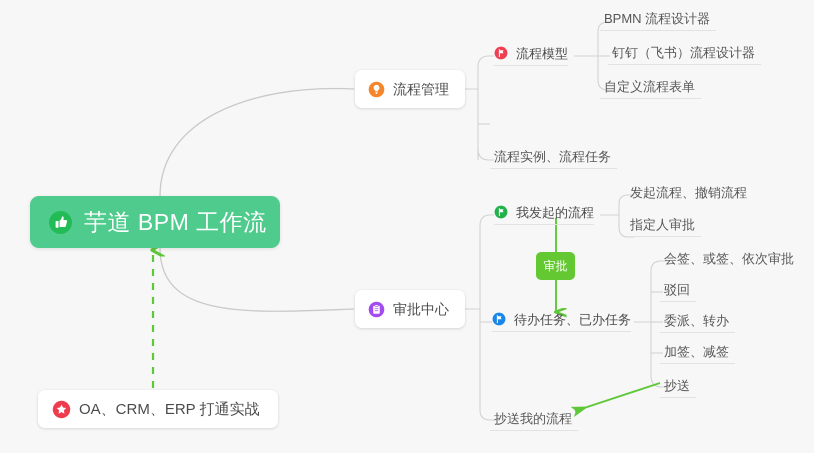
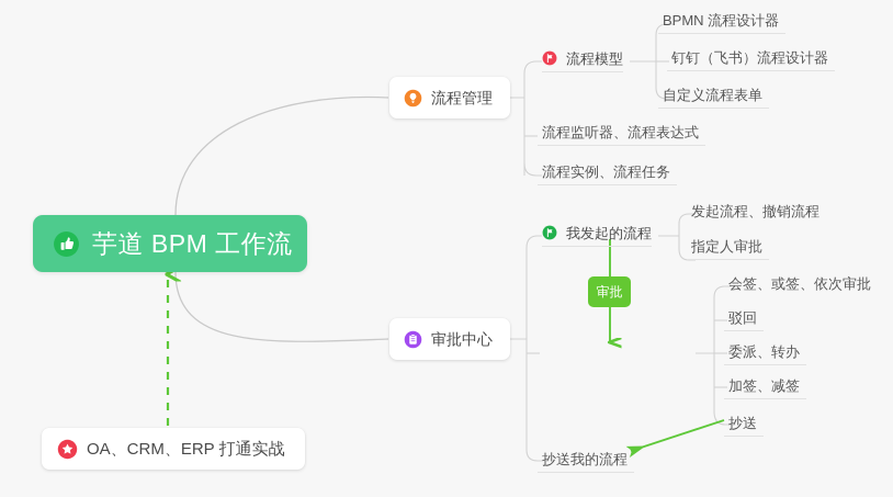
  芋道 BPM 工作流
  流程管理
  审批中心
  流程模型
  BPMN 流程设计器
  钉钉（飞书）流程设计器
  自定义流程表单
+ 流程监听器、流程表达式
  流程实例、流程任务
  我发起的流程
  发起流程、撤销流程
  指定人审批
- 待办任务、已办任务
  会签、或签、依次审批
  驳回
  委派、转办
  加签、减签
  抄送
  抄送我的流程
  审批
  OA、CRM、ERP 打通实战
